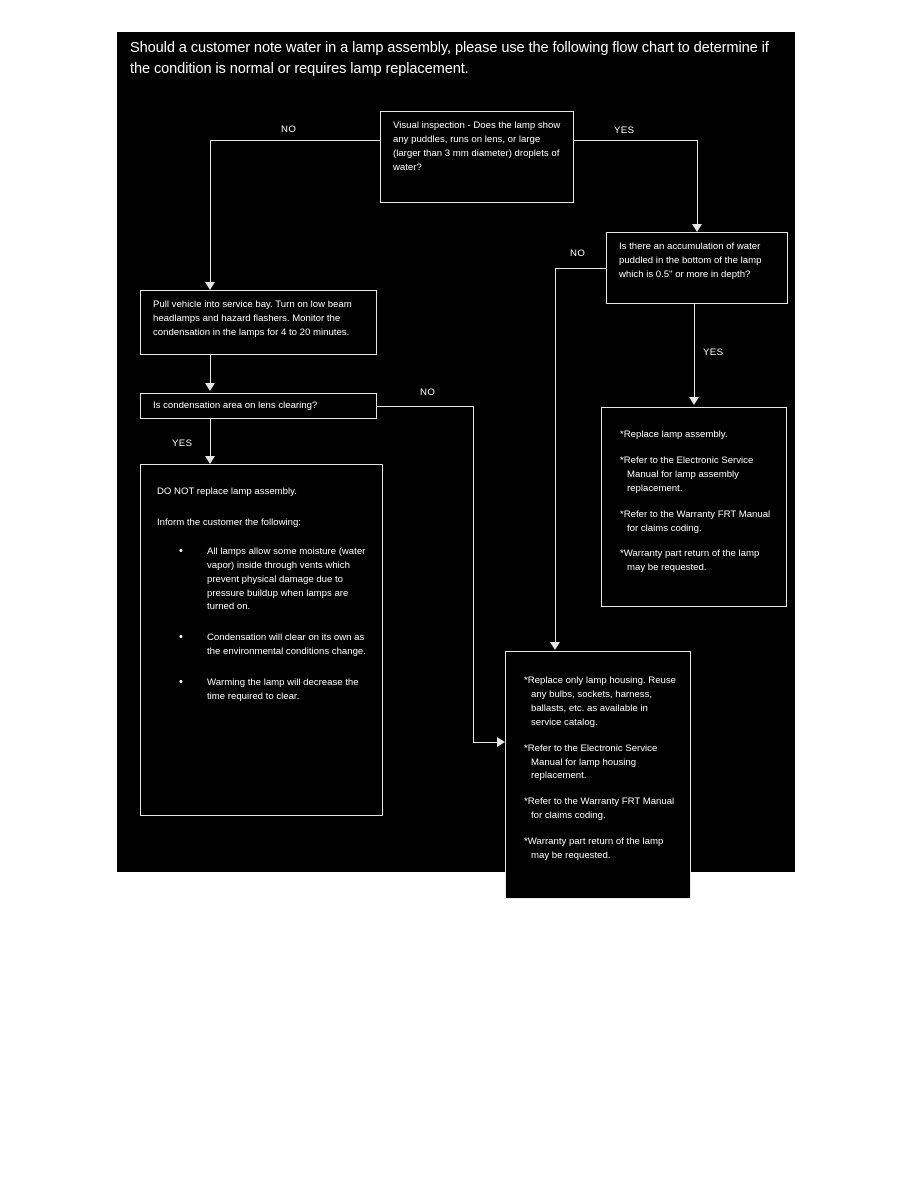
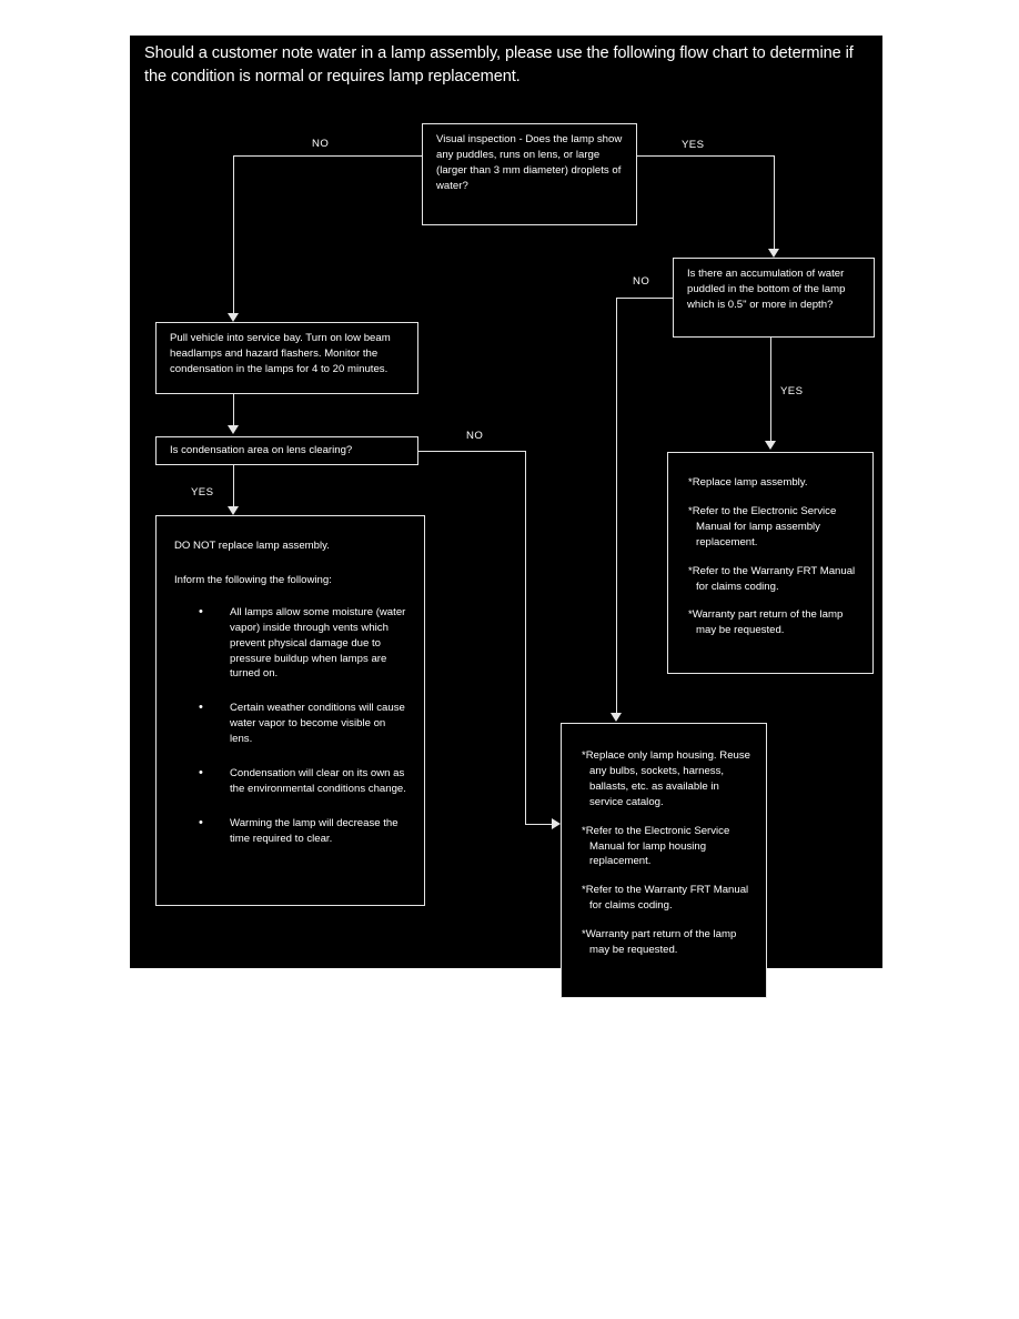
  Should a customer note water in a lamp assembly, please use the following flow chart to determine if the condition is normal or requires lamp replacement.
  NO
  YES
  NO
  YES
  NO
  YES
  Visual inspection - Does the lamp show any puddles, runs on lens, or large (larger than 3 mm diameter) droplets of water?
  Is there an accumulation of water puddled in the bottom of the lamp which is 0.5" or more in depth?
  Pull vehicle into service bay. Turn on low beam headlamps and hazard flashers. Monitor the condensation in the lamps for 4 to 20 minutes.
  Is condensation area on lens clearing?
  DO NOT replace lamp assembly.
- Inform the customer the following:
+ Inform the following the following:
  All lamps allow some moisture (water vapor) inside through vents which prevent physical damage due to pressure buildup when lamps are turned on.
+ Certain weather conditions will cause water vapor to become visible on lens.
  Condensation will clear on its own as the environmental conditions change.
  Warming the lamp will decrease the time required to clear.
  *Replace lamp assembly.
  *Refer to the Electronic Service Manual for lamp assembly replacement.
  *Refer to the Warranty FRT Manual for claims coding.
  *Warranty part return of the lamp may be requested.
  *Replace only lamp housing. Reuse any bulbs, sockets, harness, ballasts, etc. as available in service catalog.
  *Refer to the Electronic Service Manual for lamp housing replacement.
  *Refer to the Warranty FRT Manual for claims coding.
  *Warranty part return of the lamp may be requested.
